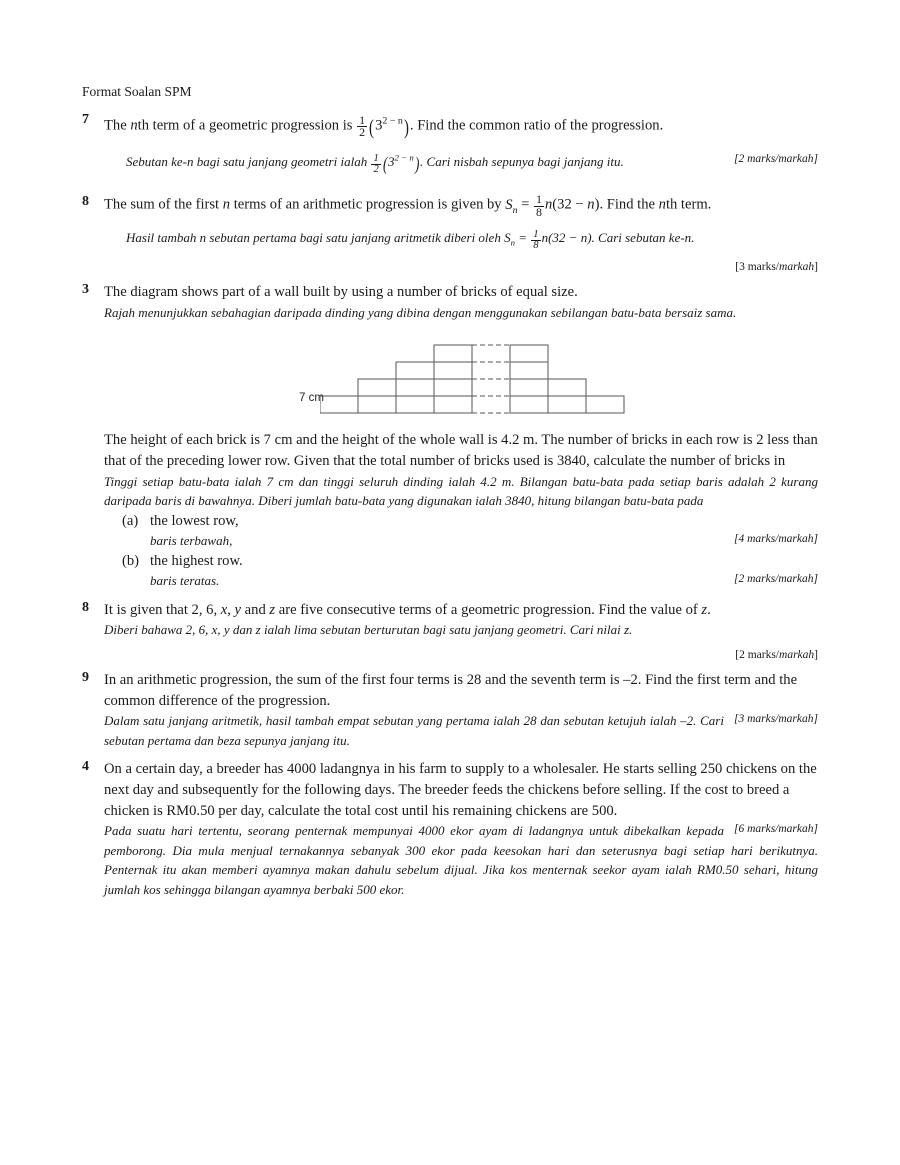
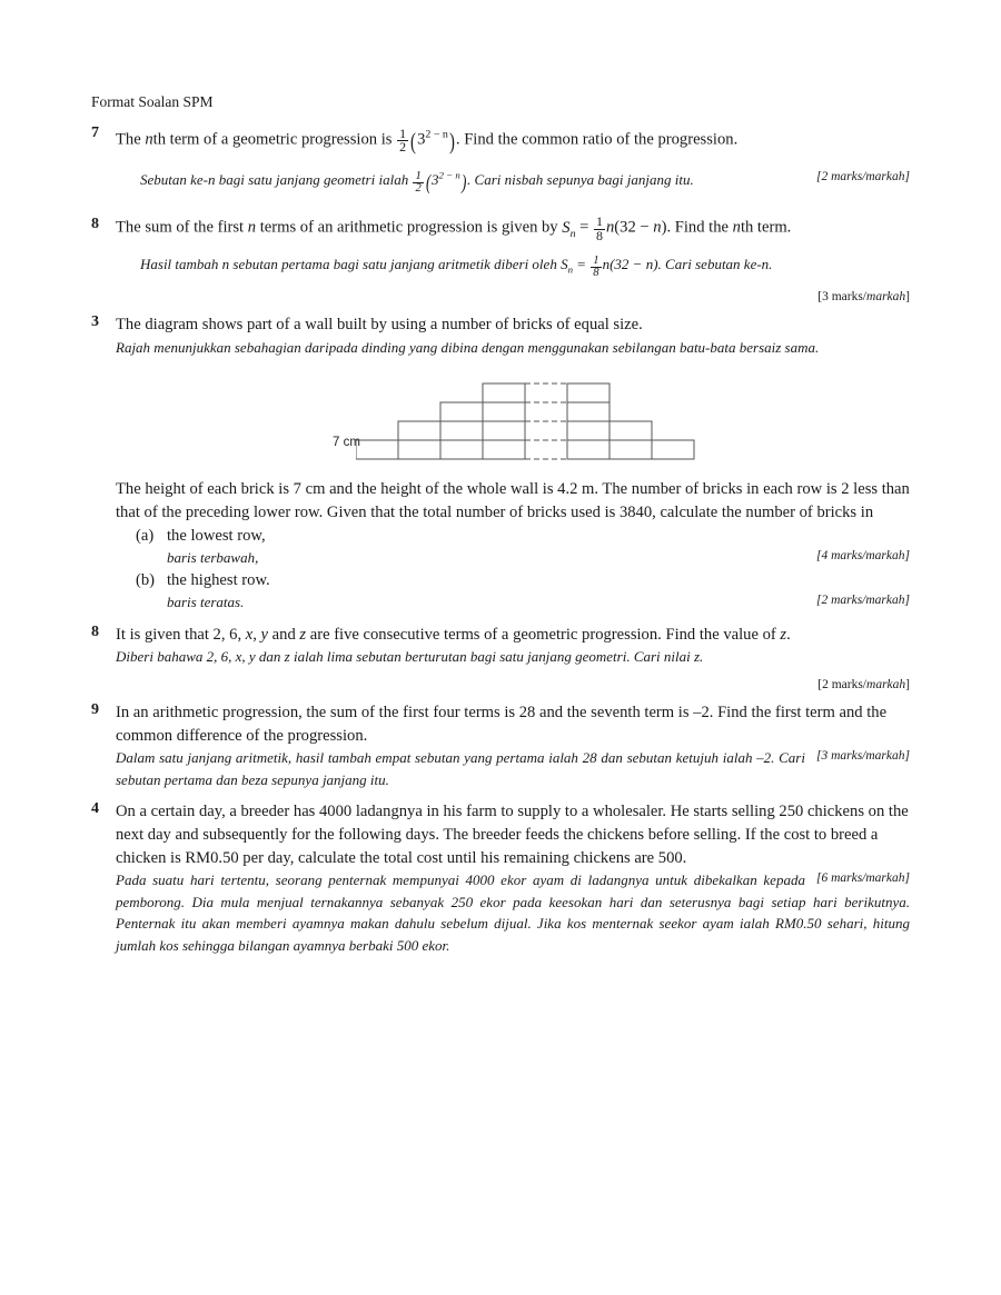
  Format Soalan SPM
  7
  The nth term of a geometric progression is
  1
  2
  (32 − n). Find the common ratio of the progression.
  [2 marks/markah]
  Sebutan ke-n bagi satu janjang geometri ialah
  1
  2
  (32 − n). Cari nisbah sepunya bagi janjang itu.
  8
  The sum of the first n terms of an arithmetic progression is given by Sn =
  1
  8
  n(32 − n). Find the nth term.
  Hasil tambah n sebutan pertama bagi satu janjang aritmetik diberi oleh Sn =
  1
  8
  n(32 − n). Cari sebutan ke-n.
  [3 marks/markah]
  3
  The diagram shows part of a wall built by using a number of bricks of equal size.
  Rajah menunjukkan sebahagian daripada dinding yang dibina dengan menggunakan sebilangan batu-bata bersaiz sama.
  7 cm
  The height of each brick is 7 cm and the height of the whole wall is 4.2 m. The number of bricks in each row is 2 less than that of the preceding lower row. Given that the total number of bricks used is 3840, calculate the number of bricks in
- Tinggi setiap batu-bata ialah 7 cm dan tinggi seluruh dinding ialah 4.2 m. Bilangan batu-bata pada setiap baris adalah 2 kurang daripada baris di bawahnya. Diberi jumlah batu-bata yang digunakan ialah 3840, hitung bilangan batu-bata pada
  (a)
  the lowest row,
  [4 marks/markah]
  baris terbawah,
  (b)
  the highest row.
  [2 marks/markah]
  baris teratas.
  8
  It is given that 2, 6, x, y and z are five consecutive terms of a geometric progression. Find the value of z.
  Diberi bahawa 2, 6, x, y dan z ialah lima sebutan berturutan bagi satu janjang geometri. Cari nilai z.
  [2 marks/markah]
  9
  In an arithmetic progression, the sum of the first four terms is 28 and the seventh term is –2. Find the first term and the common difference of the progression.
  [3 marks/markah]
  Dalam satu janjang aritmetik, hasil tambah empat sebutan yang pertama ialah 28 dan sebutan ketujuh ialah –2. Cari sebutan pertama dan beza sepunya janjang itu.
  4
  On a certain day, a breeder has 4000 ladangnya in his farm to supply to a wholesaler. He starts selling 250 chickens on the next day and subsequently for the following days. The breeder feeds the chickens before selling. If the cost to breed a chicken is RM0.50 per day, calculate the total cost until his remaining chickens are 500.
  [6 marks/markah]
- Pada suatu hari tertentu, seorang penternak mempunyai 4000 ekor ayam di ladangnya untuk dibekalkan kepada pemborong. Dia mula menjual ternakannya sebanyak 300 ekor pada keesokan hari dan seterusnya bagi setiap hari berikutnya. Penternak itu akan memberi ayamnya makan dahulu sebelum dijual. Jika kos menternak seekor ayam ialah RM0.50 sehari, hitung jumlah kos sehingga bilangan ayamnya berbaki 500 ekor.
+ Pada suatu hari tertentu, seorang penternak mempunyai 4000 ekor ayam di ladangnya untuk dibekalkan kepada pemborong. Dia mula menjual ternakannya sebanyak 250 ekor pada keesokan hari dan seterusnya bagi setiap hari berikutnya. Penternak itu akan memberi ayamnya makan dahulu sebelum dijual. Jika kos menternak seekor ayam ialah RM0.50 sehari, hitung jumlah kos sehingga bilangan ayamnya berbaki 500 ekor.
